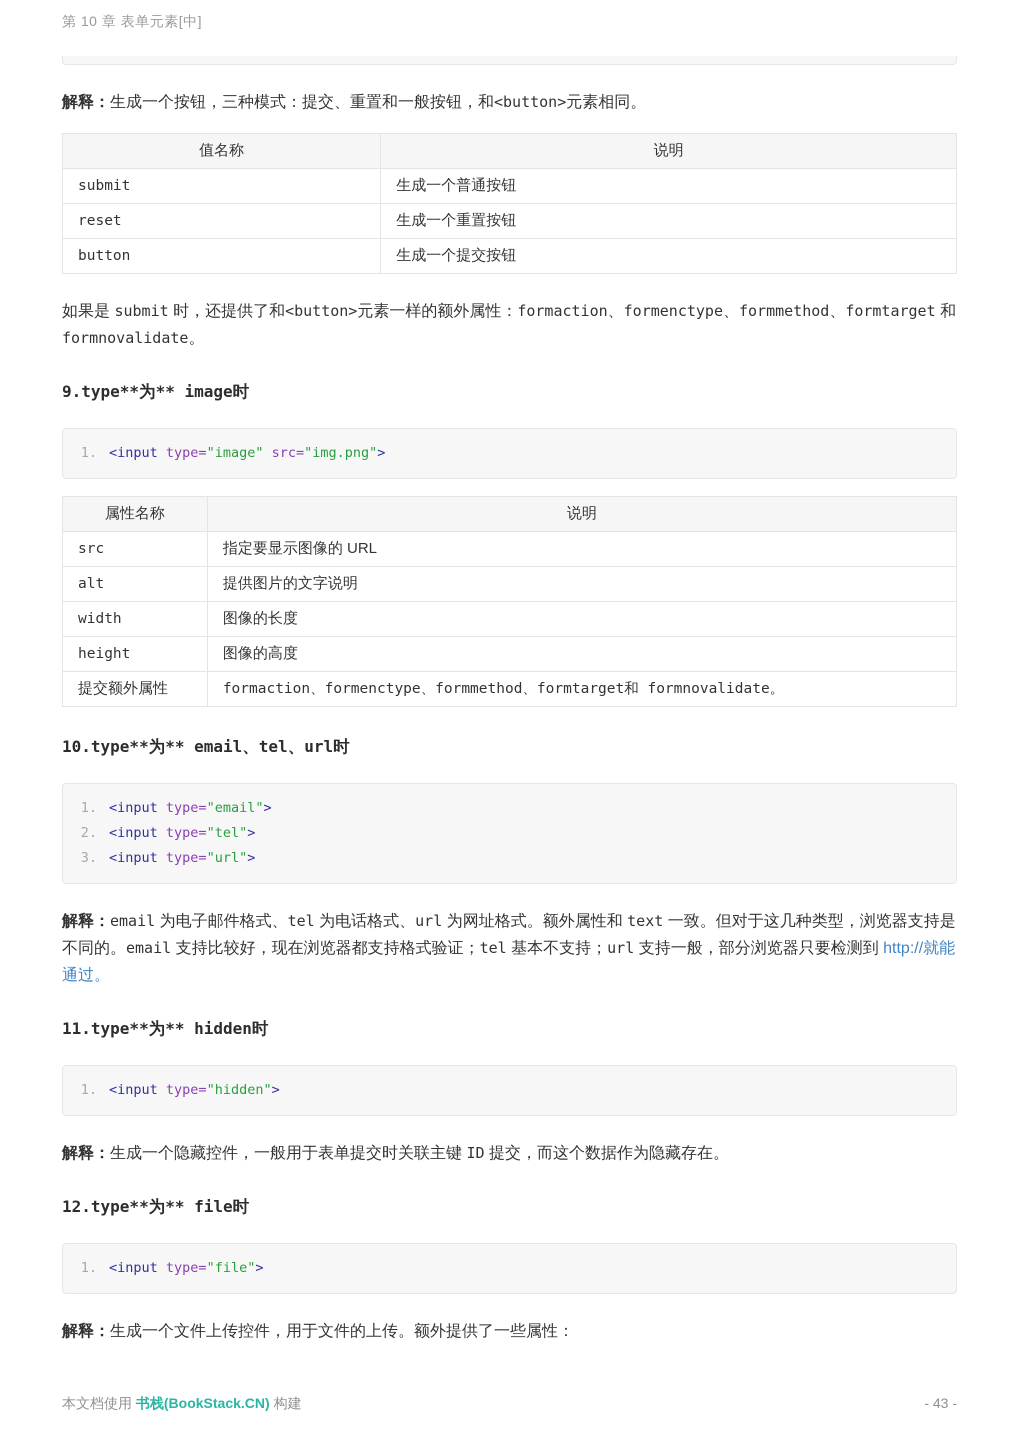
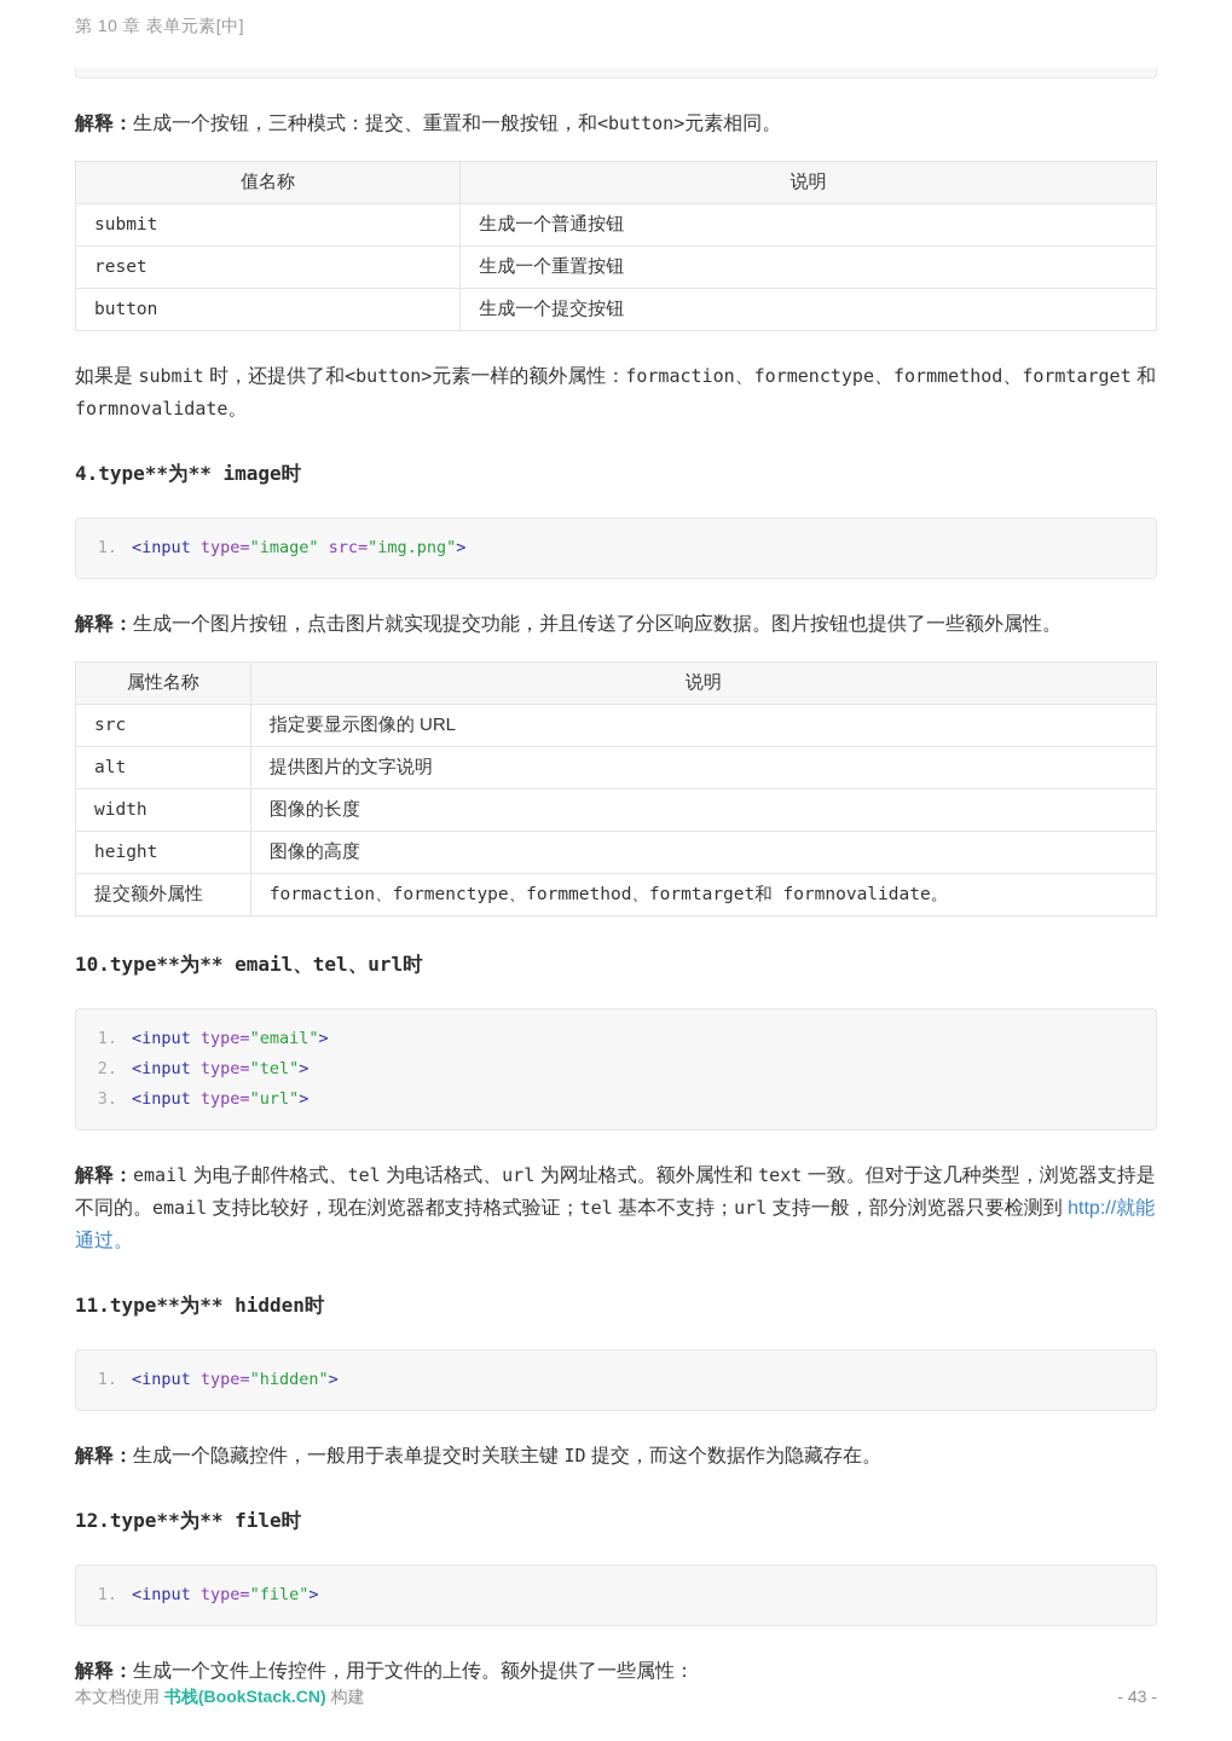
  第 10 章 表单元素[中]
  解释：生成一个按钮，三种模式：提交、重置和一般按钮，和<button>元素相同。
  值名称	说明
  submit	生成一个普通按钮
  reset	生成一个重置按钮
  button	生成一个提交按钮
  如果是 submit 时，还提供了和<button>元素一样的额外属性：formaction、formenctype、formmethod、formtarget 和 formnovalidate。
- 9.type**为** image时
+ 4.type**为** image时
  1.
  <input type="image" src="img.png">
+ 解释：生成一个图片按钮，点击图片就实现提交功能，并且传送了分区响应数据。图片按钮也提供了一些额外属性。
  属性名称	说明
  src	指定要显示图像的 URL
  alt	提供图片的文字说明
  width	图像的长度
  height	图像的高度
  提交额外属性	formaction、formenctype、formmethod、formtarget和 formnovalidate。
  10.type**为** email、tel、url时
  1.
  <input type="email">
  2.
  <input type="tel">
  3.
  <input type="url">
  解释：email 为电子邮件格式、tel 为电话格式、url 为网址格式。额外属性和 text 一致。但对于这几种类型，浏览器支持是不同的。email 支持比较好，现在浏览器都支持格式验证；tel 基本不支持；url 支持一般，部分浏览器只要检测到 http://就能通过。
  11.type**为** hidden时
  1.
  <input type="hidden">
  解释：生成一个隐藏控件，一般用于表单提交时关联主键 ID 提交，而这个数据作为隐藏存在。
  12.type**为** file时
  1.
  <input type="file">
  解释：生成一个文件上传控件，用于文件的上传。额外提供了一些属性：
  本文档使用 书栈(BookStack.CN) 构建
  - 43 -
